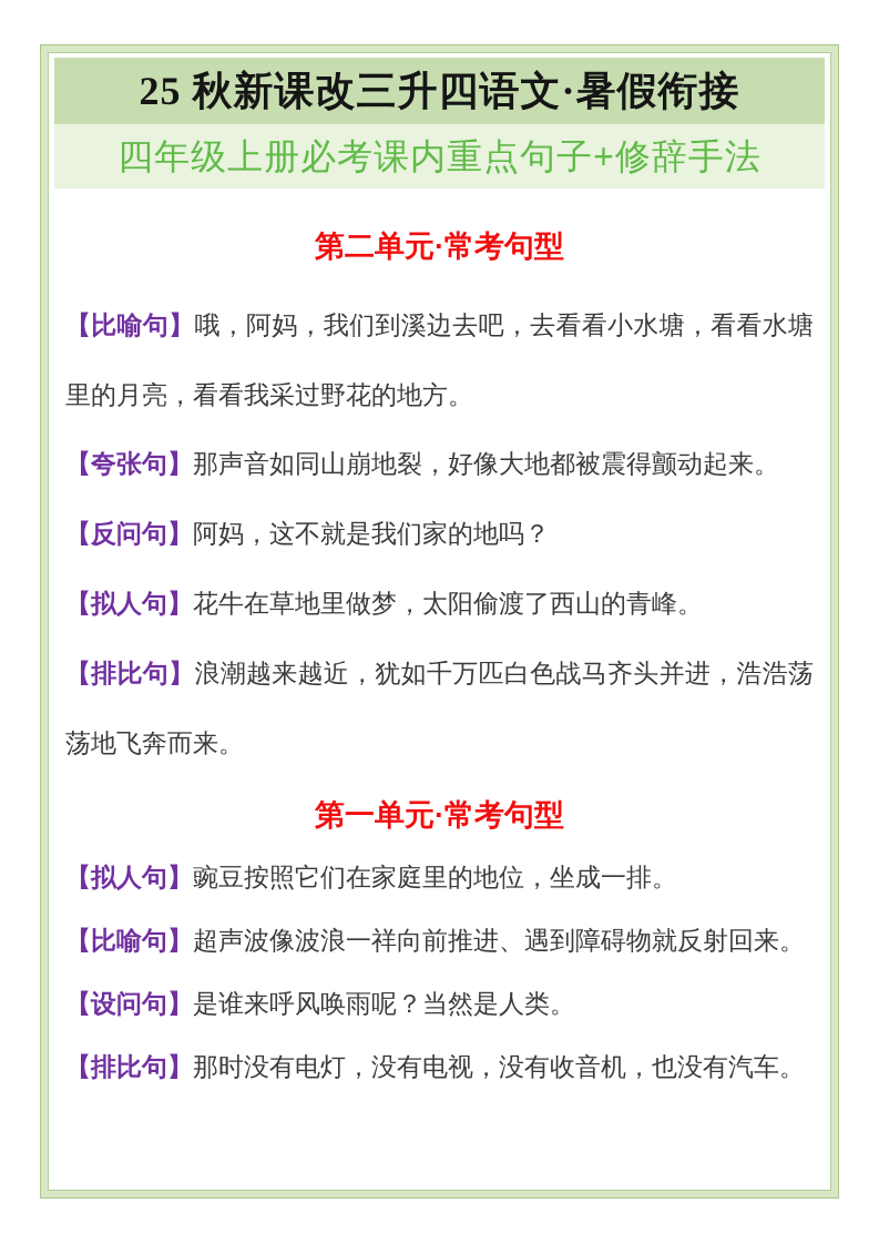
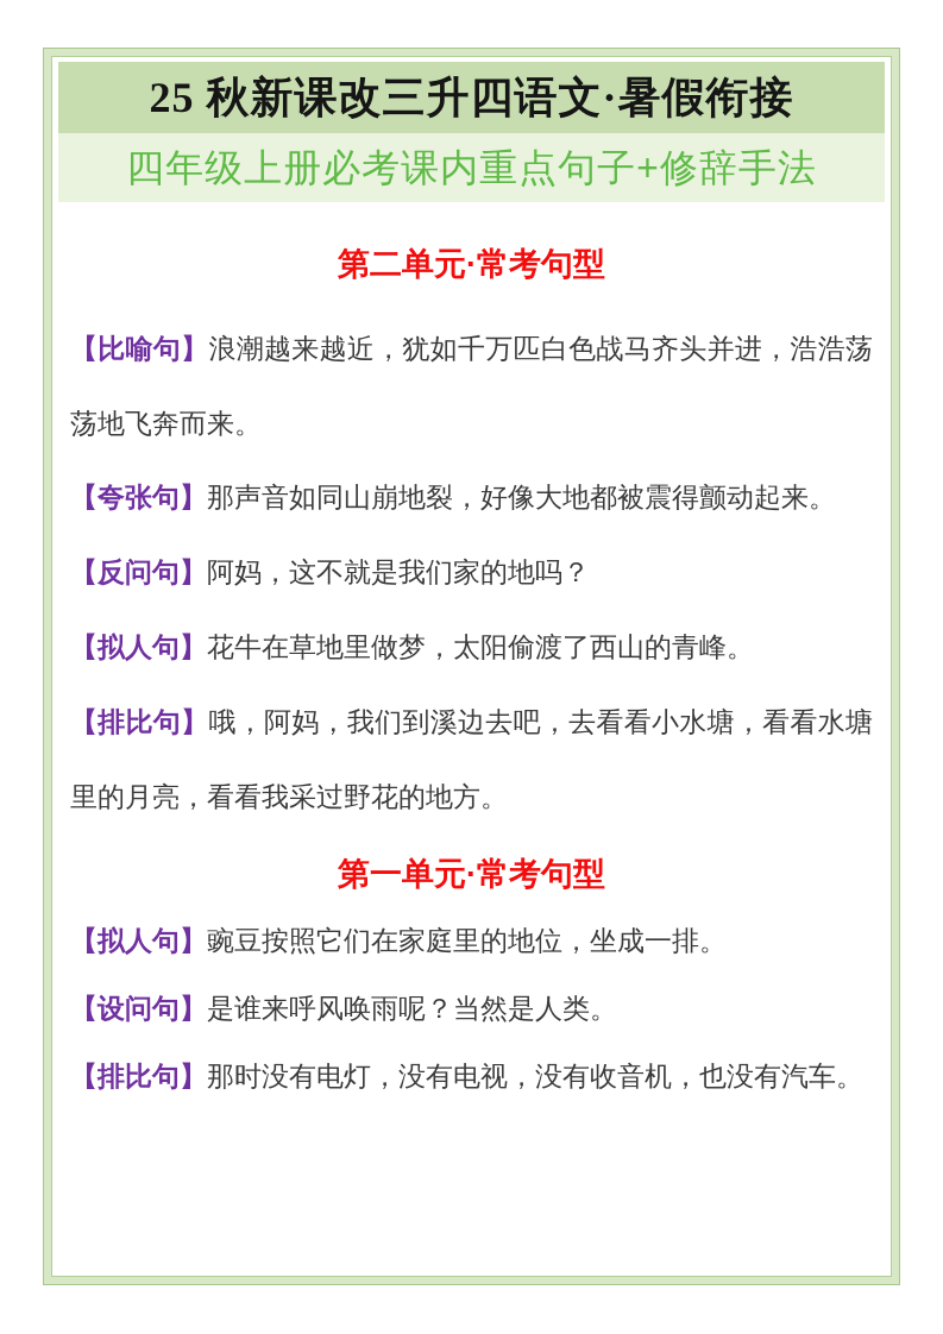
  25 秋新课改三升四语文·暑假衔接
  四年级上册必考课内重点句子+修辞手法
  第二单元·常考句型
- 【比喻句】哦，阿妈，我们到溪边去吧，去看看小水塘，看看水塘里的月亮，看看我采过野花的地方。
+ 【比喻句】浪潮越来越近，犹如千万匹白色战马齐头并进，浩浩荡荡地飞奔而来。
  【夸张句】那声音如同山崩地裂，好像大地都被震得颤动起来。
  【反问句】阿妈，这不就是我们家的地吗？
  【拟人句】花牛在草地里做梦，太阳偷渡了西山的青峰。
- 【排比句】浪潮越来越近，犹如千万匹白色战马齐头并进，浩浩荡荡地飞奔而来。
+ 【排比句】哦，阿妈，我们到溪边去吧，去看看小水塘，看看水塘里的月亮，看看我采过野花的地方。
  第一单元·常考句型
  【拟人句】豌豆按照它们在家庭里的地位，坐成一排。
- 【比喻句】超声波像波浪一祥向前推进、遇到障碍物就反射回来。
  【设问句】是谁来呼风唤雨呢？当然是人类。
  【排比句】那时没有电灯，没有电视，没有收音机，也没有汽车。
